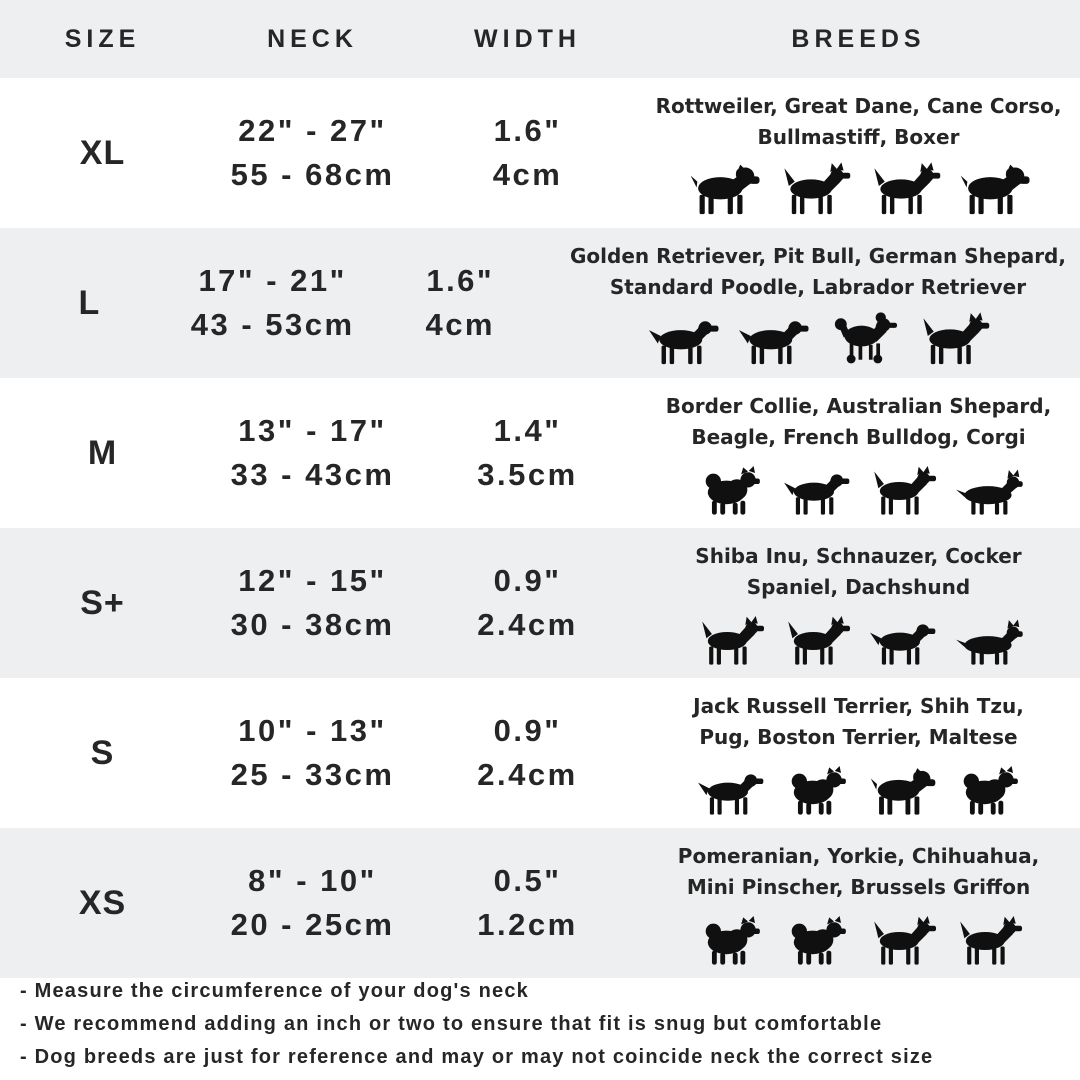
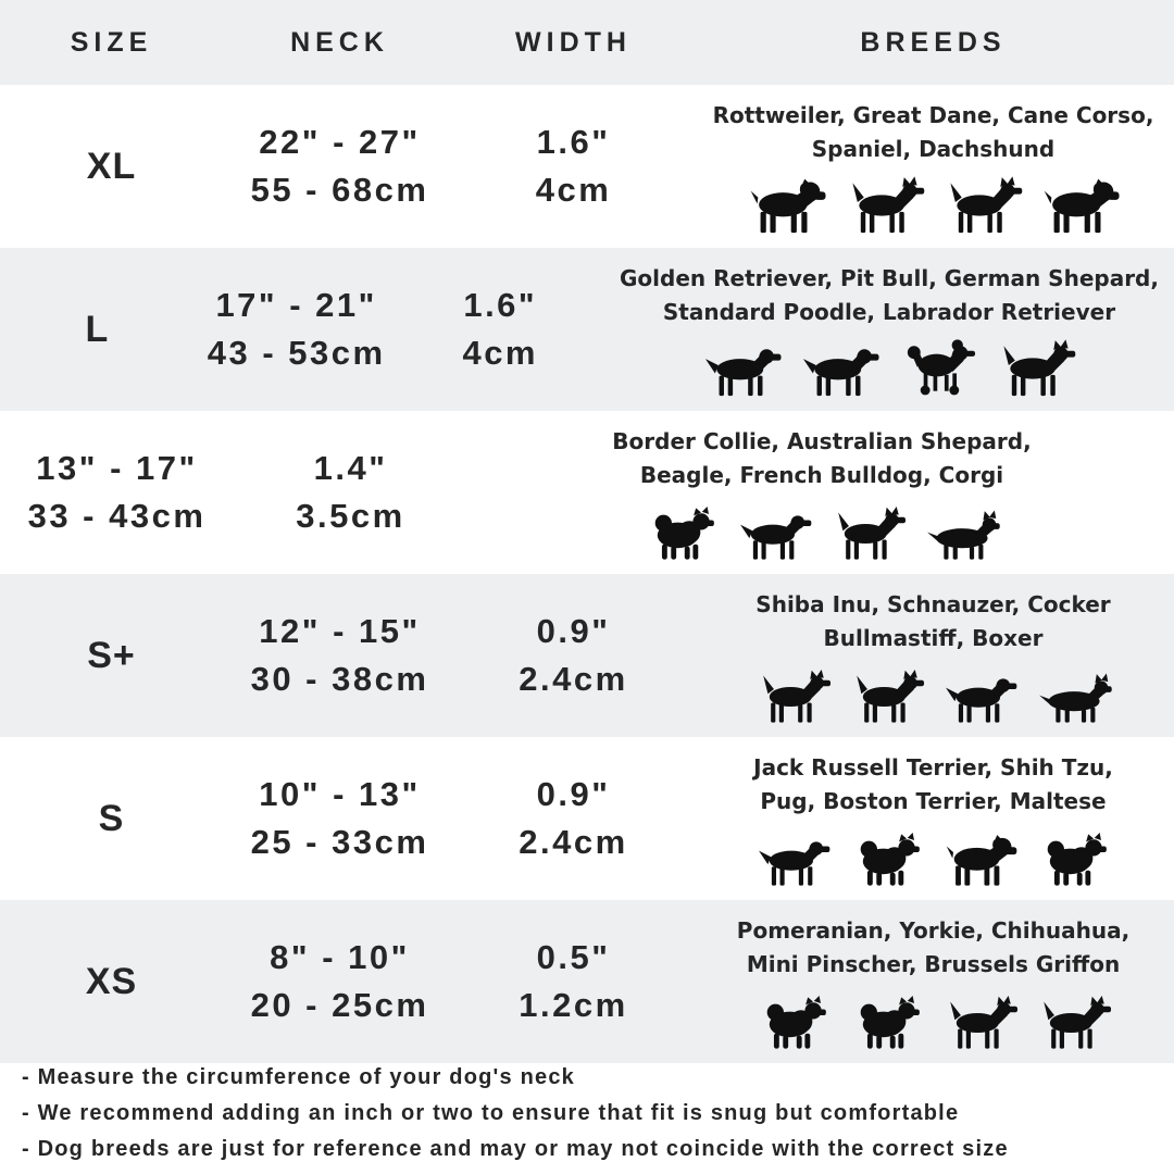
  SIZE
  NECK
  WIDTH
  BREEDS
  XL
  22" - 27"
  55 - 68cm
  1.6"
  4cm
  Rottweiler, Great Dane, Cane Corso,
- Bullmastiff, Boxer
+ Spaniel, Dachshund
  L
  17" - 21"
  43 - 53cm
  1.6"
  4cm
  Golden Retriever, Pit Bull, German Shepard,
  Standard Poodle, Labrador Retriever
- M
  13" - 17"
  33 - 43cm
  1.4"
  3.5cm
  Border Collie, Australian Shepard,
  Beagle, French Bulldog, Corgi
  S+
  12" - 15"
  30 - 38cm
  0.9"
  2.4cm
  Shiba Inu, Schnauzer, Cocker
- Spaniel, Dachshund
+ Bullmastiff, Boxer
  S
  10" - 13"
  25 - 33cm
  0.9"
  2.4cm
  Jack Russell Terrier, Shih Tzu,
  Pug, Boston Terrier, Maltese
  XS
  8" - 10"
  20 - 25cm
  0.5"
  1.2cm
  Pomeranian, Yorkie, Chihuahua,
  Mini Pinscher, Brussels Griffon
  - Measure the circumference of your dog's neck
  - We recommend adding an inch or two to ensure that fit is snug but comfortable
- - Dog breeds are just for reference and may or may not coincide neck the correct size
+ - Dog breeds are just for reference and may or may not coincide with the correct size
